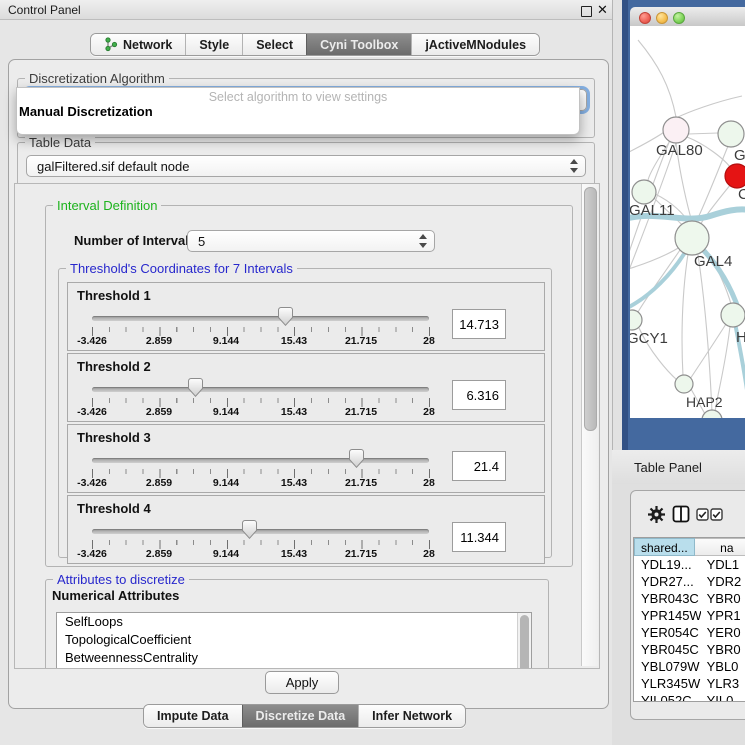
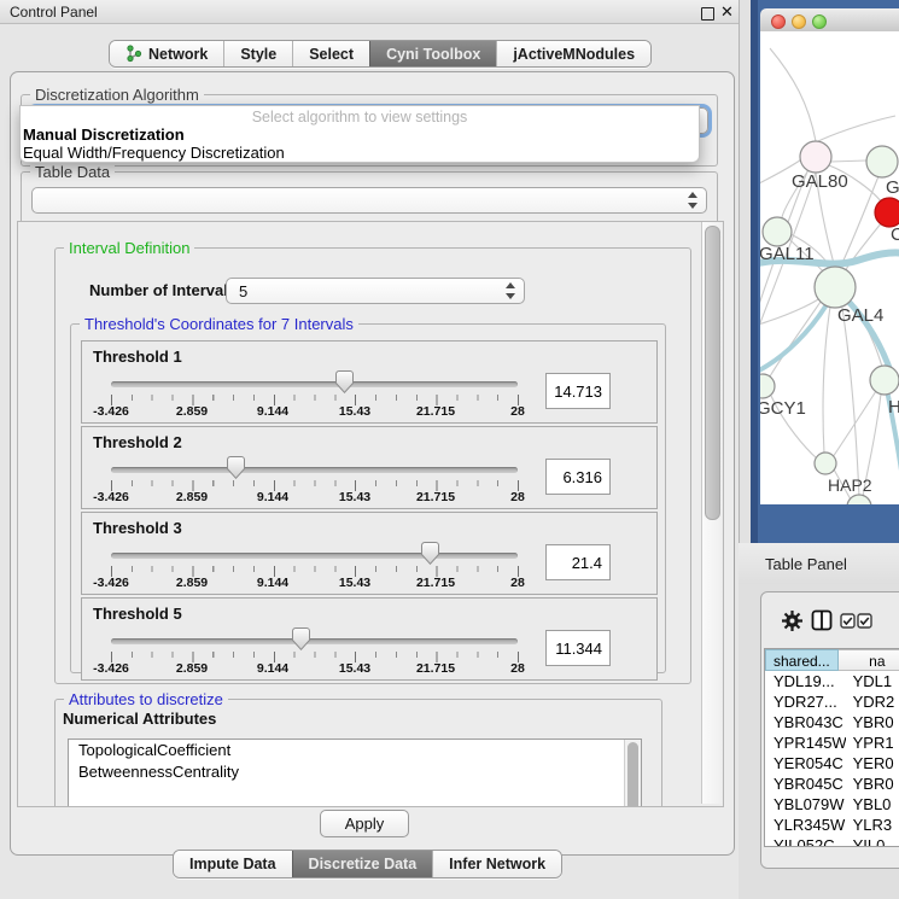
  Control Panel
  ✕
  Network
  Style
  Select
  Cyni Toolbox
  jActiveMNodules
  Discretization Algorithm
  Table Data
- galFiltered.sif default node
  Interval Definition
  Number of Interva
  5
  Threshold's Coordinates for 7 Intervals
  Threshold 1
  -3.426
  2.859
  9.144
  15.43
  21.715
  28
  14.713
  Threshold 2
  -3.426
  2.859
  9.144
  15.43
  21.715
  28
  6.316
  Threshold 3
  -3.426
  2.859
  9.144
  15.43
  21.715
  28
  21.4
- Threshold 4
+ Threshold 5
  -3.426
  2.859
  9.144
  15.43
  21.715
  28
  11.344
  Attributes to discretize
  Numerical Attributes
- SelfLoops
  TopologicalCoefficient
  BetweennessCentrality
  Select algorithm to view settings
  Manual Discretization
+ Equal Width/Frequency Discretization
  Apply
  Impute Data
  Discretize Data
  Infer Network
  GAL80
  C
  GAL11
  GAL4
  GCY1
  H
  HAP2
  Table Panel
  shared...
  na
  YDL19...
  YDL1
  YDR27...
  YDR2
  YBR043C
  YBR0
  YPR145W
  YPR1
  YER054C
  YER0
  YBR045C
  YBR0
  YBL079W
  YBL0
  YLR345W
  YLR3
